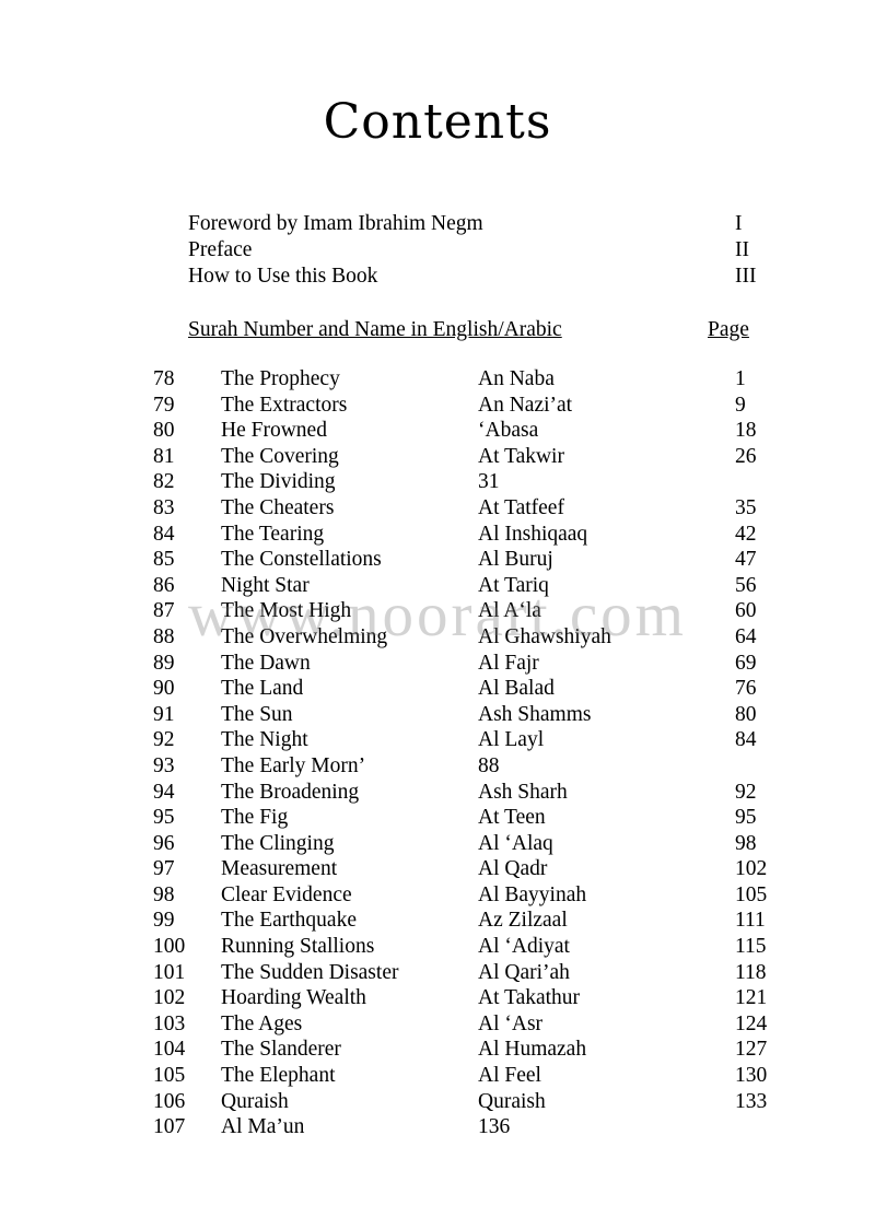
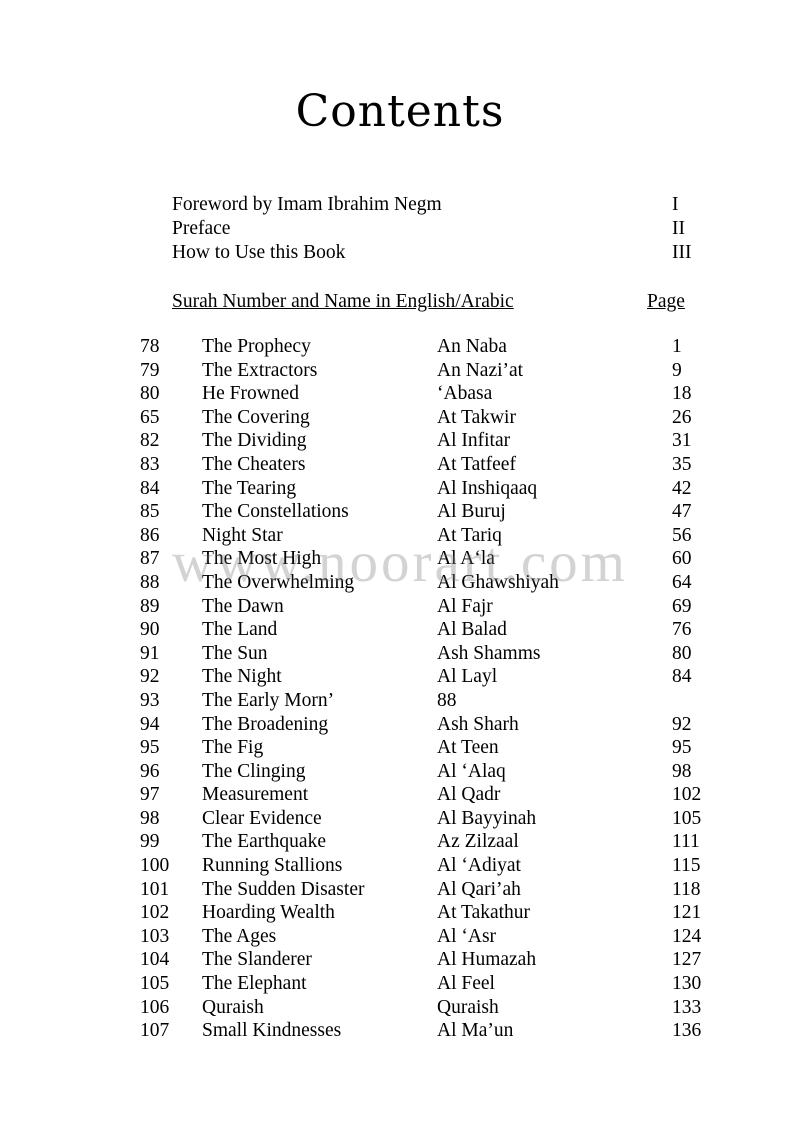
  Contents
  Foreword by Imam Ibrahim Negm
  I
  Preface
  II
  How to Use this Book
  III
  Surah Number and Name in English/Arabic
  Page
  78
  The Prophecy
  An Naba
  1
  79
  The Extractors
  An Nazi’at
  9
  80
  He Frowned
  ‘Abasa
  18
- 81
+ 65
  The Covering
  At Takwir
  26
  82
  The Dividing
+ Al Infitar
  31
  83
  The Cheaters
  At Tatfeef
  35
  84
  The Tearing
  Al Inshiqaaq
  42
  85
  The Constellations
  Al Buruj
  47
  86
  Night Star
  At Tariq
  56
  87
  The Most High
  Al A‘la
  60
  88
  The Overwhelming
  Al Ghawshiyah
  64
  89
  The Dawn
  Al Fajr
  69
  90
  The Land
  Al Balad
  76
  91
  The Sun
  Ash Shamms
  80
  92
  The Night
  Al Layl
  84
  93
  The Early Morn’
  88
  94
  The Broadening
  Ash Sharh
  92
  95
  The Fig
  At Teen
  95
  96
  The Clinging
  Al ‘Alaq
  98
  97
  Measurement
  Al Qadr
  102
  98
  Clear Evidence
  Al Bayyinah
  105
  99
  The Earthquake
  Az Zilzaal
  111
  100
  Running Stallions
  Al ‘Adiyat
  115
  101
  The Sudden Disaster
  Al Qari’ah
  118
  102
  Hoarding Wealth
  At Takathur
  121
  103
  The Ages
  Al ‘Asr
  124
  104
  The Slanderer
  Al Humazah
  127
  105
  The Elephant
  Al Feel
  130
  106
  Quraish
  Quraish
  133
  107
+ Small Kindnesses
  Al Ma’un
  136
  www.noorart.com
